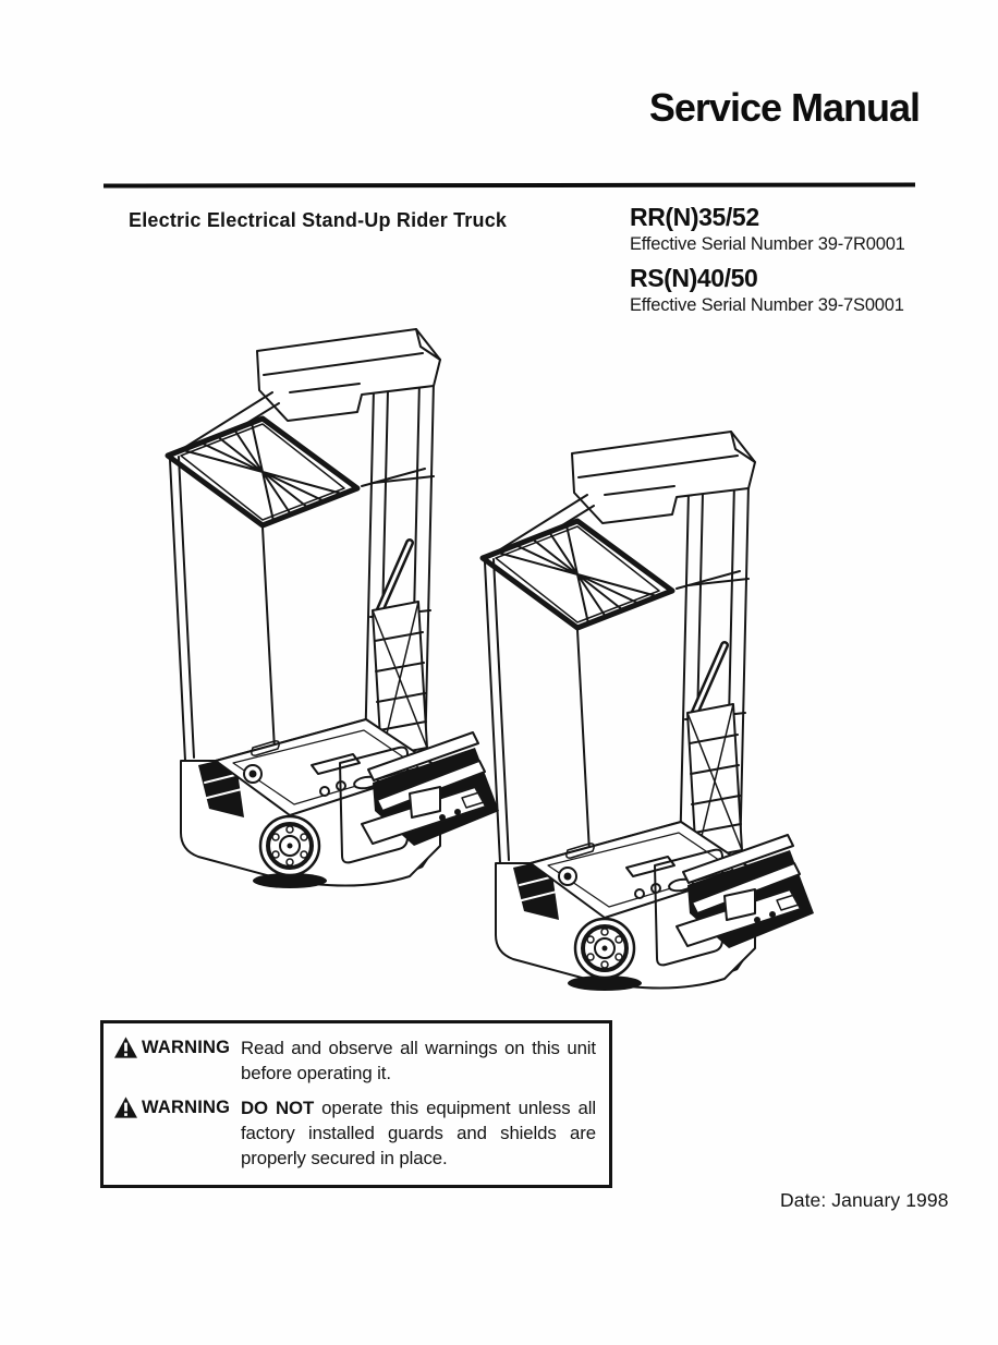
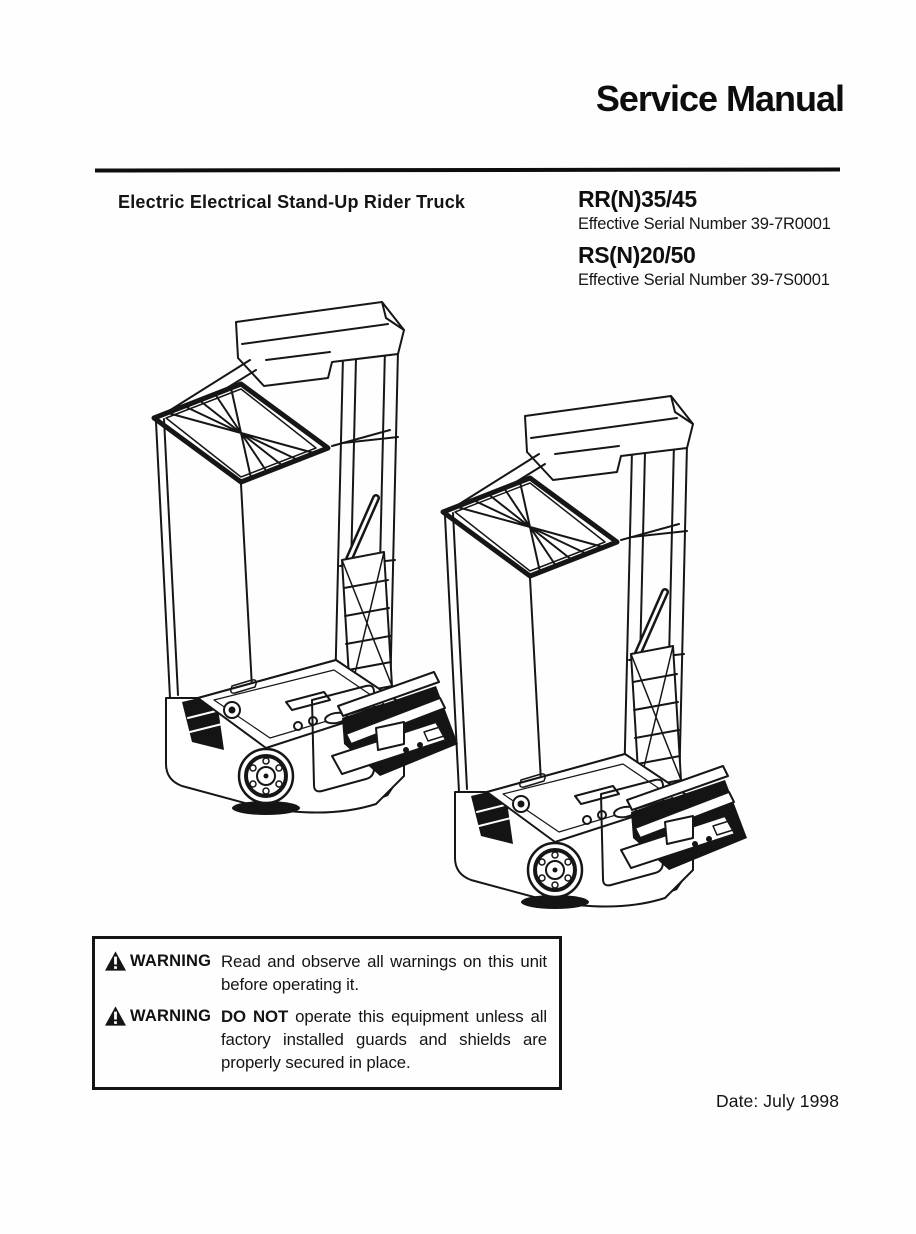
  Service Manual
  Electric Electrical Stand-Up Rider Truck
- RR(N)35/52
+ RR(N)35/45
  Effective Serial Number 39-7R0001
- RS(N)40/50
+ RS(N)20/50
  Effective Serial Number 39-7S0001
  WARNING
  Read and observe all warnings on this unit before operating it.
  WARNING
  DO NOT operate this equipment unless all factory installed guards and shields are properly secured in place.
- Date: January 1998
+ Date: July 1998
